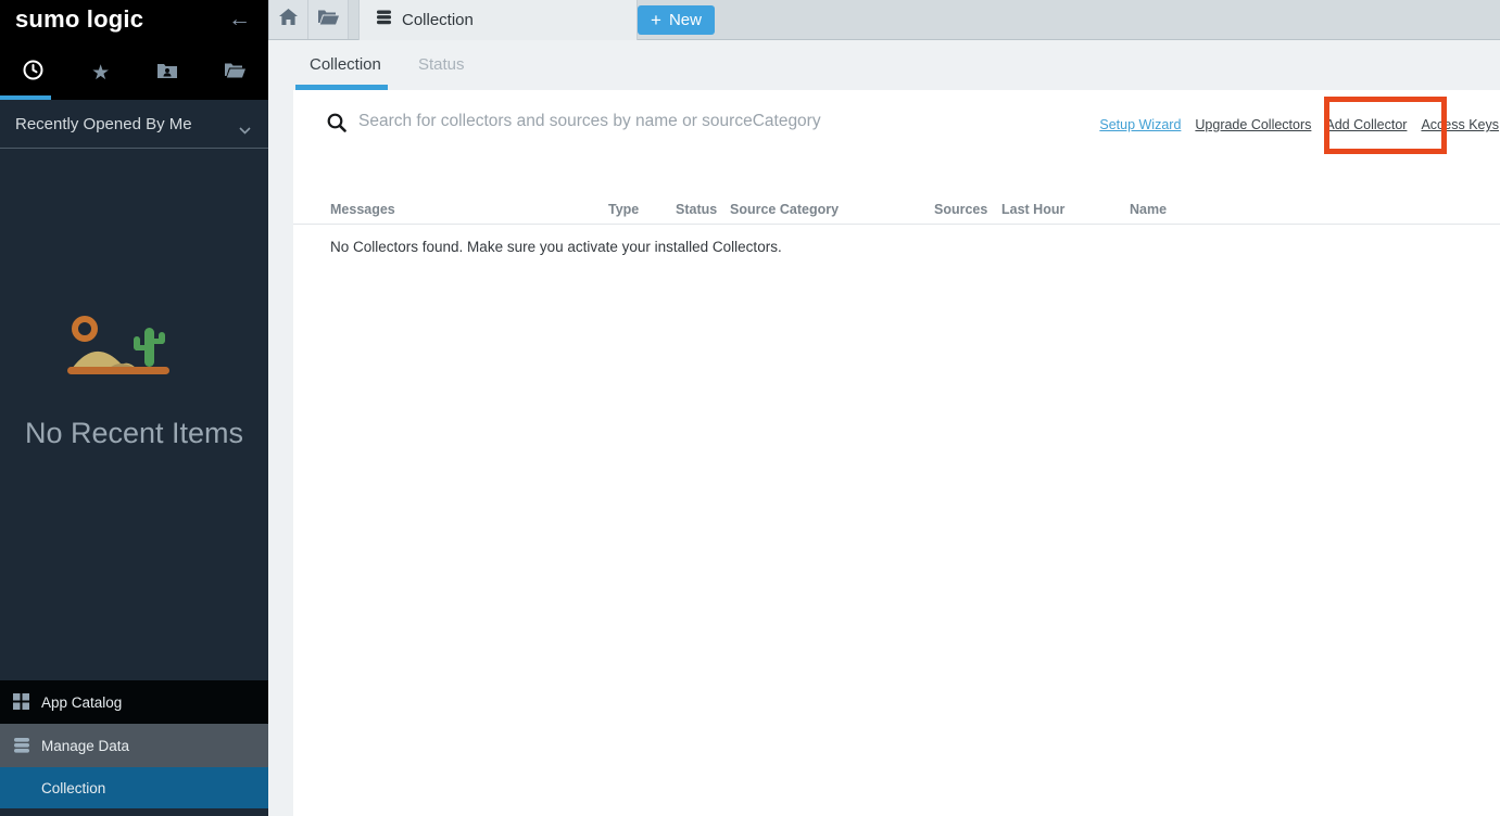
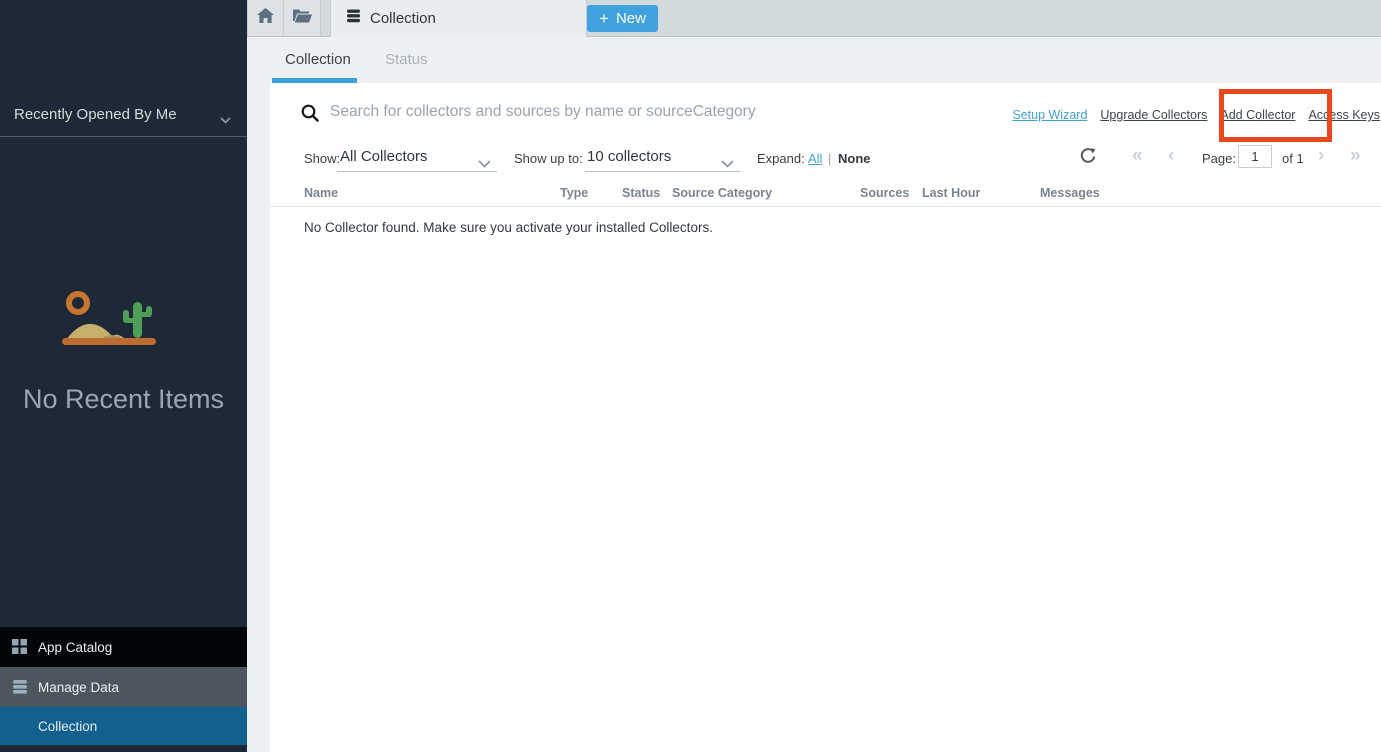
- sumo logic
- ←
- ★
  Recently Opened By Me
  No Recent Items
  App Catalog
  Manage Data
  Collection
  Collection
  +
  New
  Collection
  Status
  Search for collectors and sources by name or sourceCategory
  Setup Wizard
  Upgrade Collectors
  Add Collector
  Access Keys
+ Show:
+ All Collectors
+ Show up to:
+ 10 collectors
+ Expand:
+ All
+ |
+ None
+ «
+ ‹
+ Page:
+ 1
+ of 1
+ ›
+ »
- Messages
+ Name
  Type
  Status
  Source Category
  Sources
  Last Hour
- Name
+ Messages
- No Collectors found. Make sure you activate your installed Collectors.
+ No Collector found. Make sure you activate your installed Collectors.
